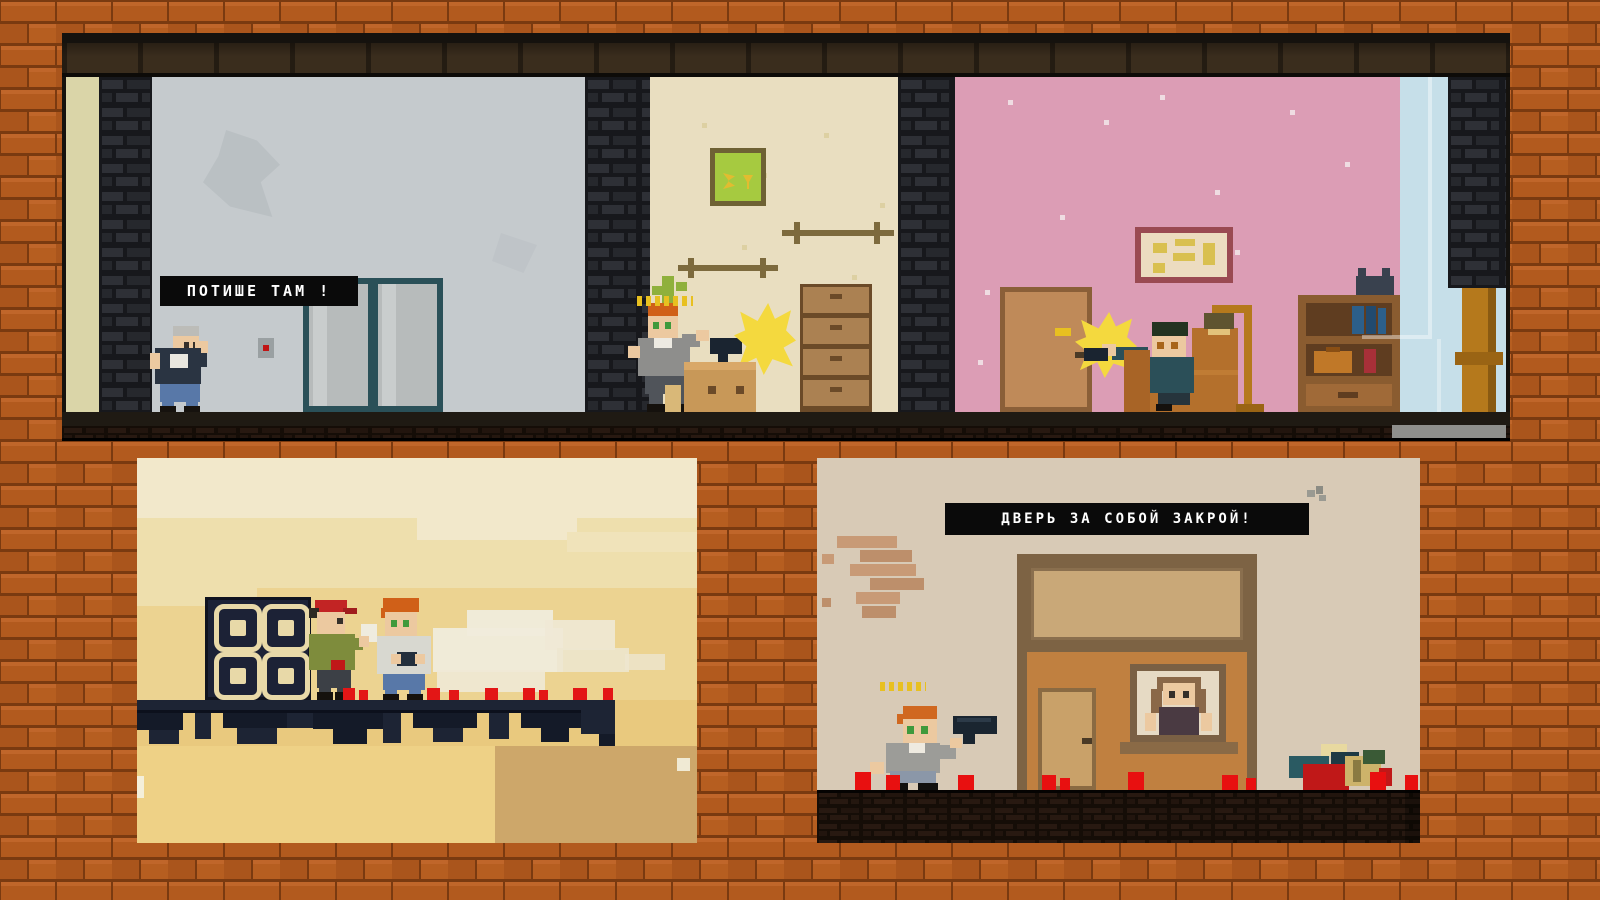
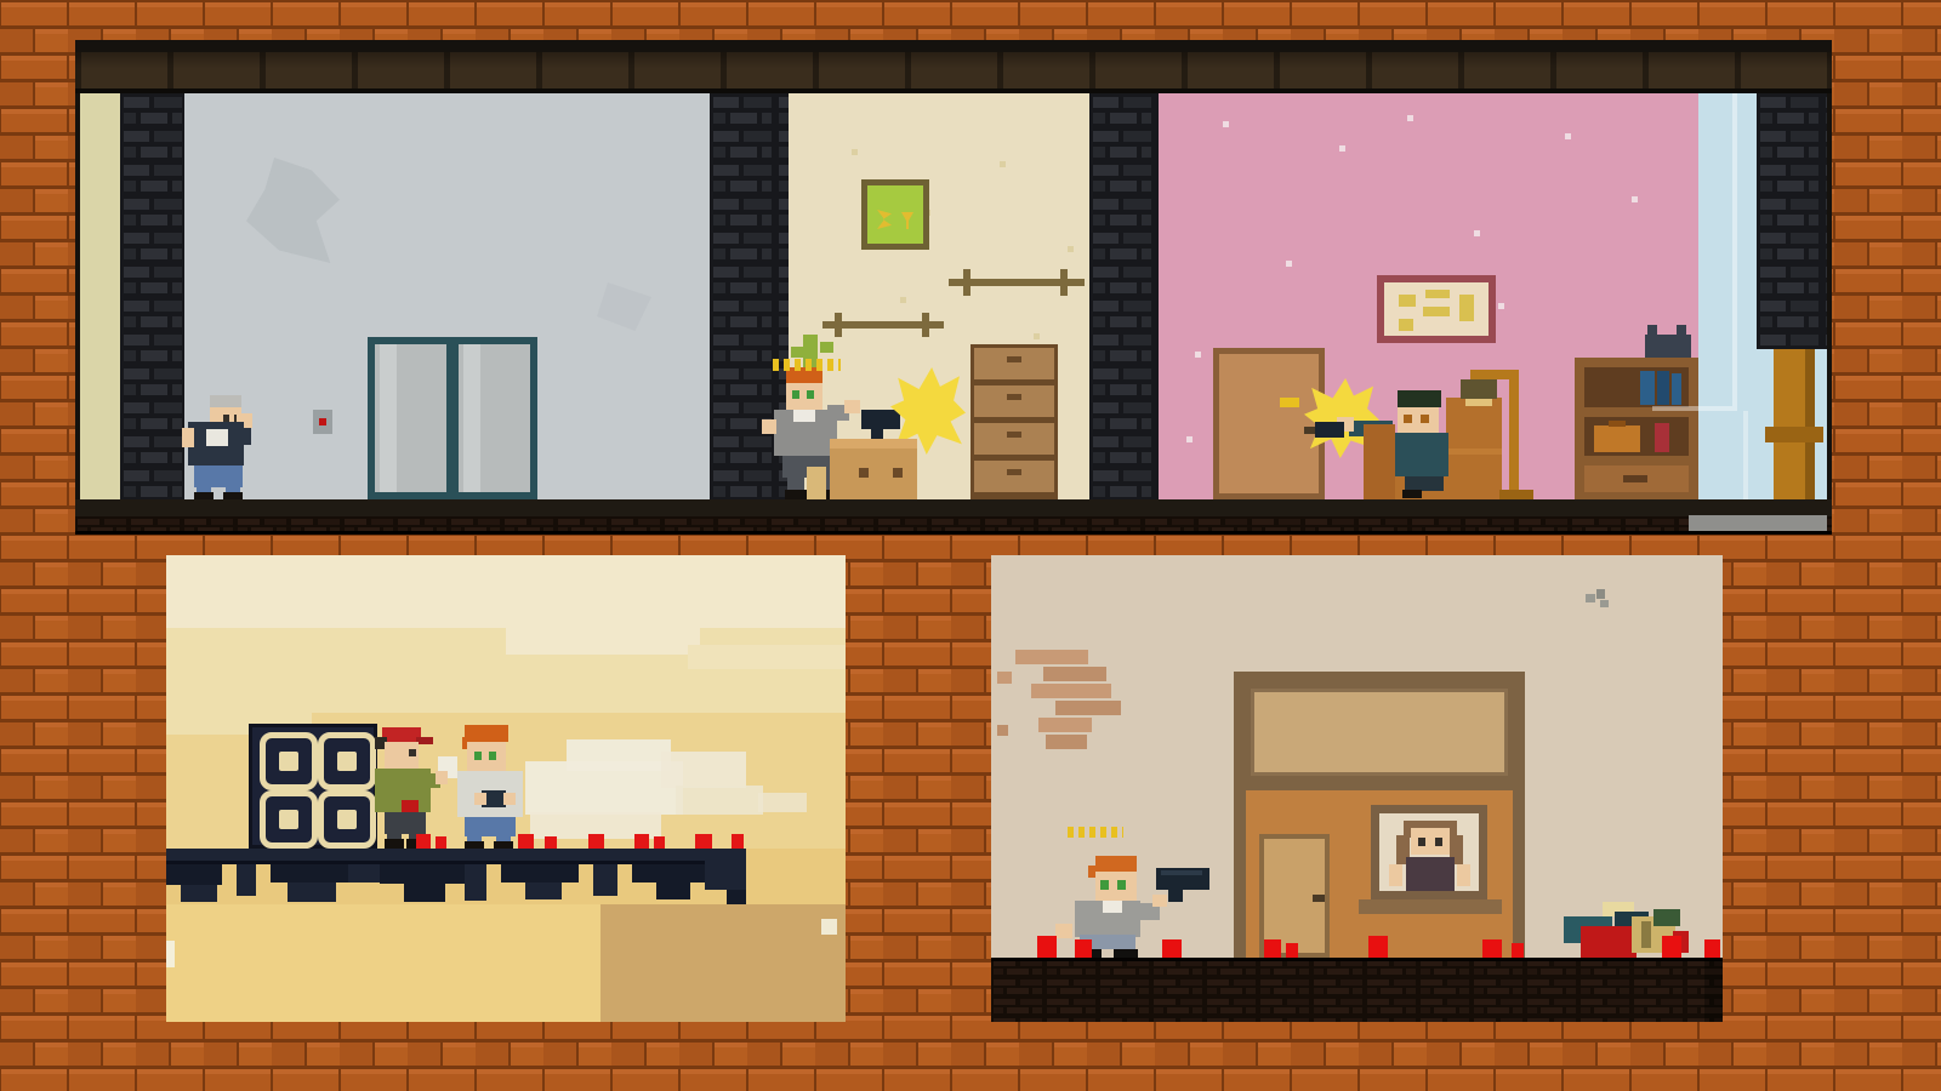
- ПОТИШЕ ТАМ !
- ДВЕРЬ ЗА СОБОЙ ЗАКРОЙ!
